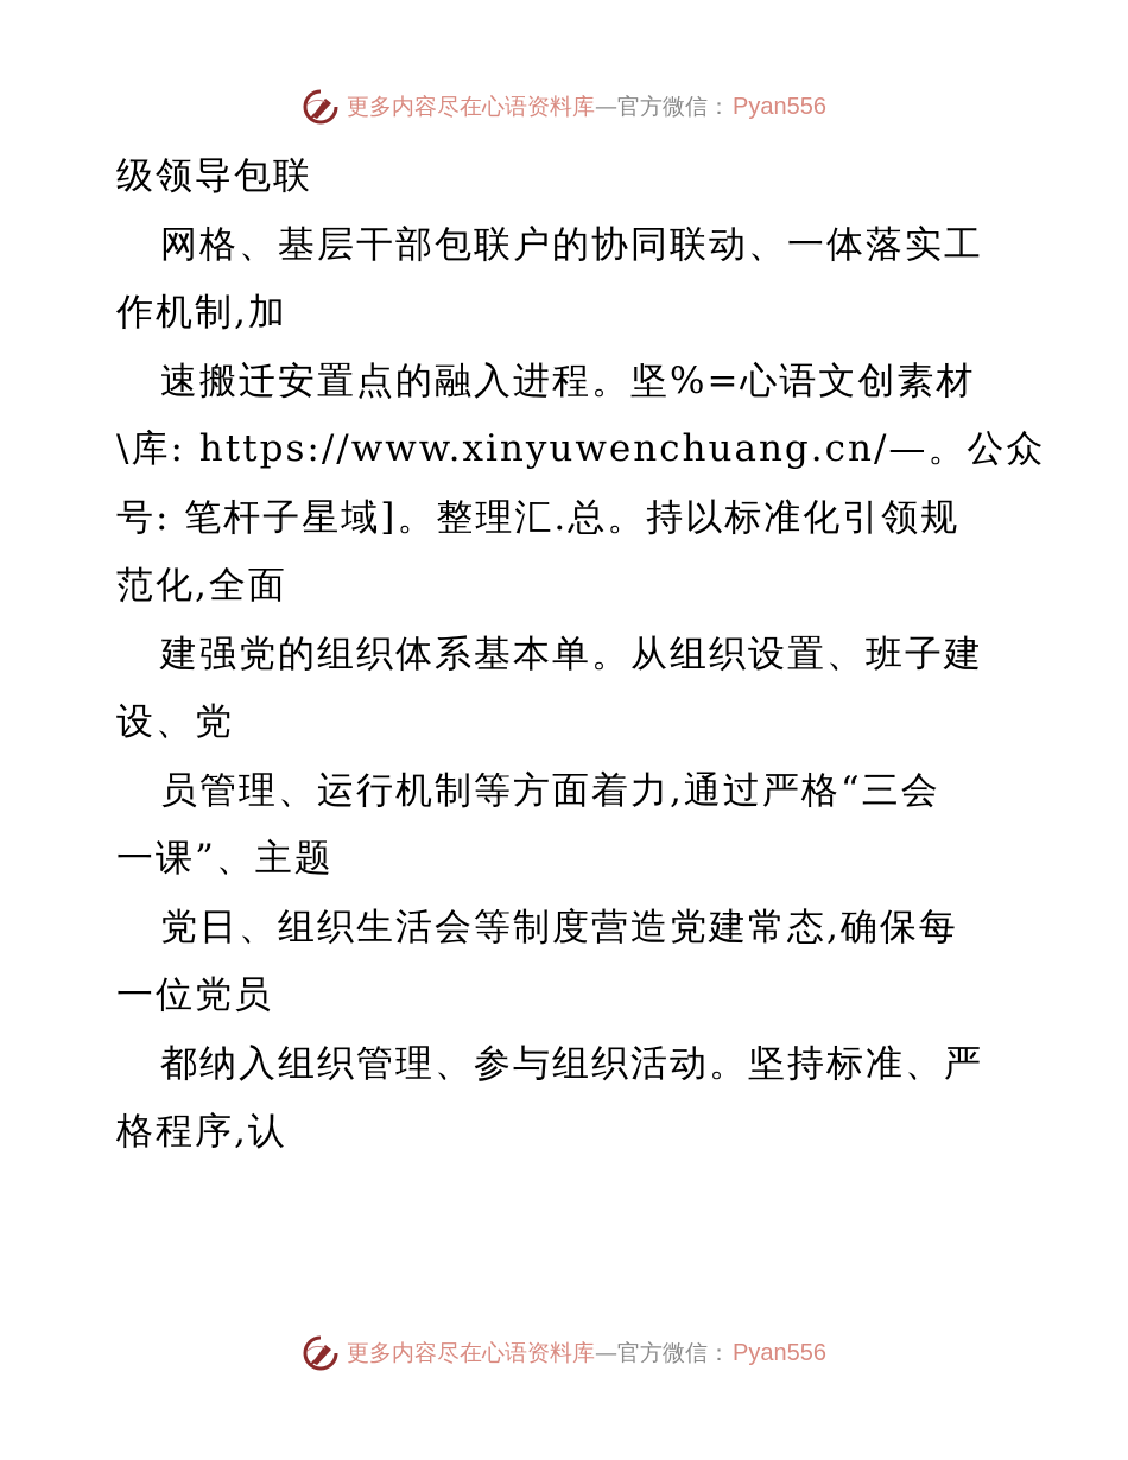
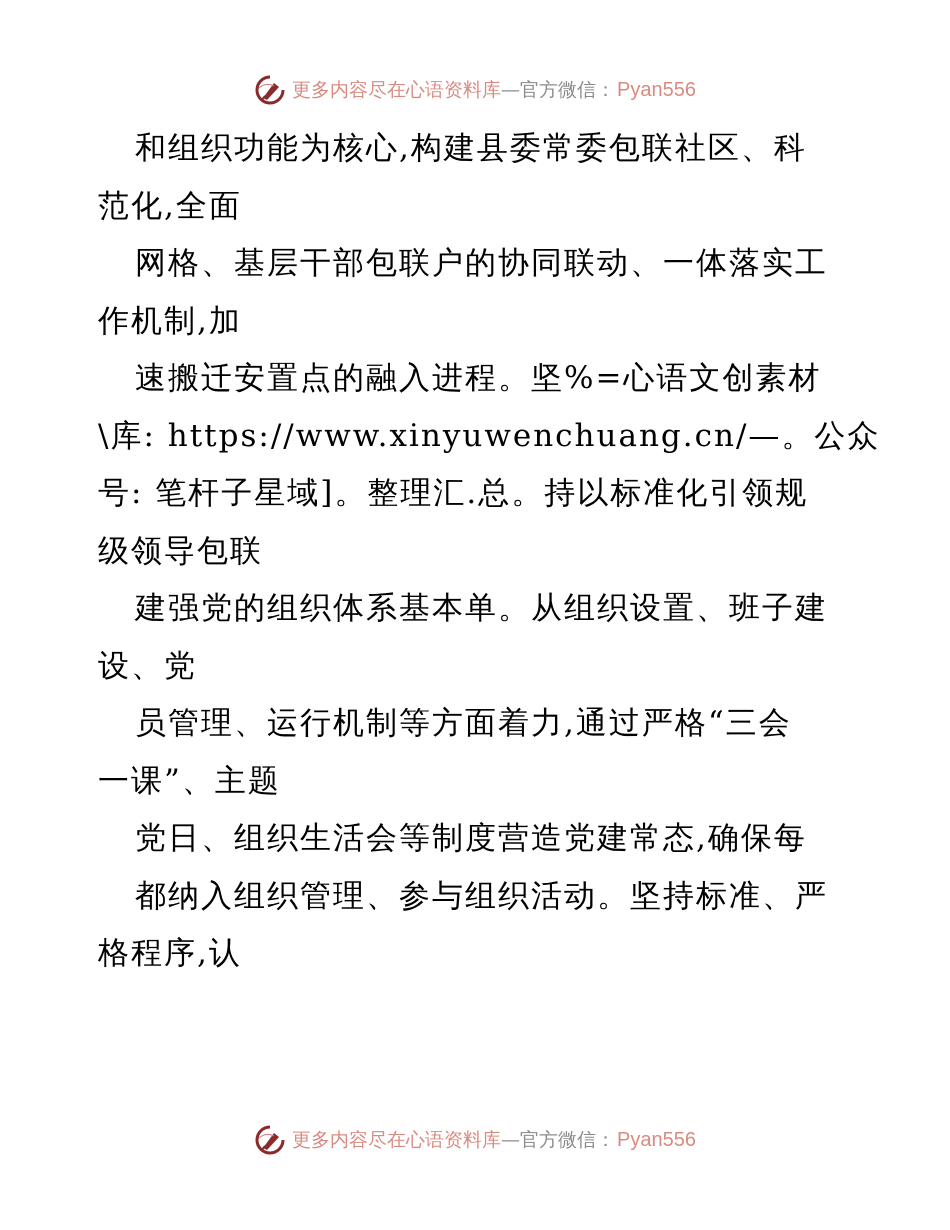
  更多内容尽在心语资料库
  —
  官方微信：
  Pyan556
+ 和组织功能为核心,构建县委常委包联社区、科
- 级领导包联
+ 范化,全面
  网格、基层干部包联户的协同联动、一体落实工
  作机制,加
  速搬迁安置点的融入进程。坚%=心语文创素材
  \库: https://www.xinyuwenchuang.cn/—。公众
  号: 笔杆子星域]。整理汇.总。持以标准化引领规
- 范化,全面
+ 级领导包联
  建强党的组织体系基本单。从组织设置、班子建
  设、党
  员管理、运行机制等方面着力,通过严格“三会
  一课”、主题
  党日、组织生活会等制度营造党建常态,确保每
- 一位党员
  都纳入组织管理、参与组织活动。坚持标准、严
  格程序,认
  更多内容尽在心语资料库
  —
  官方微信：
  Pyan556
